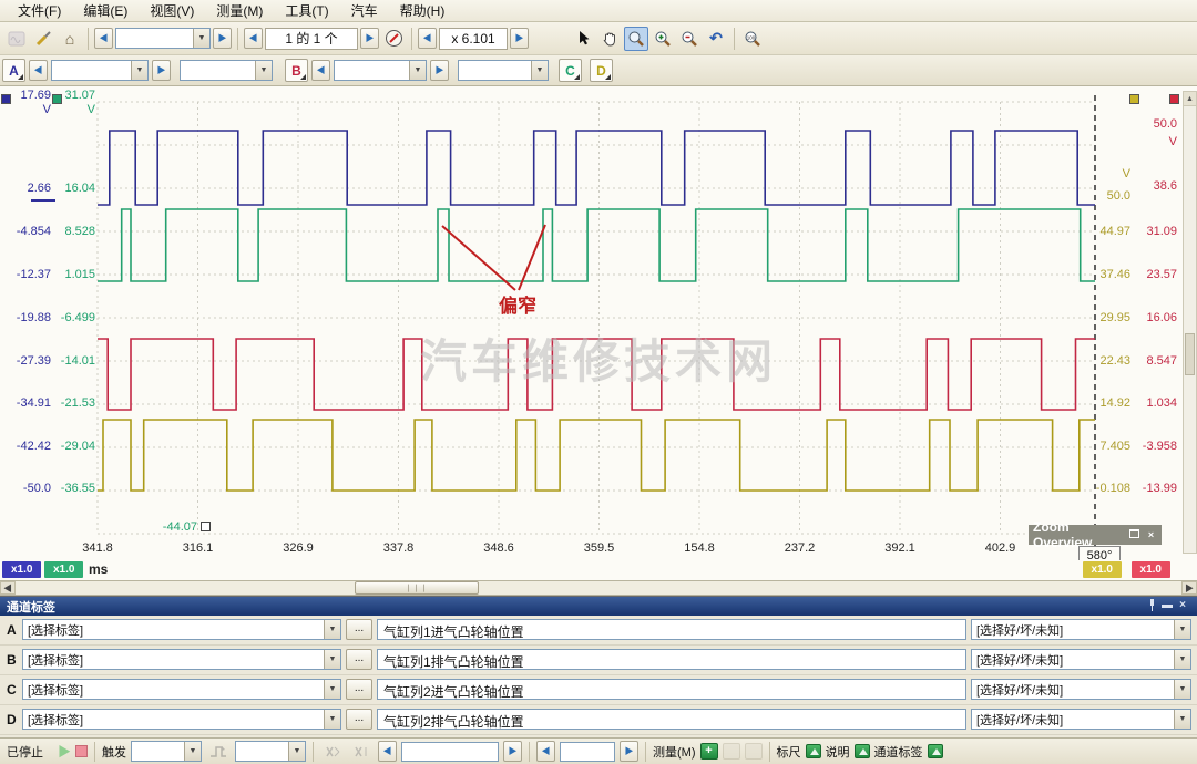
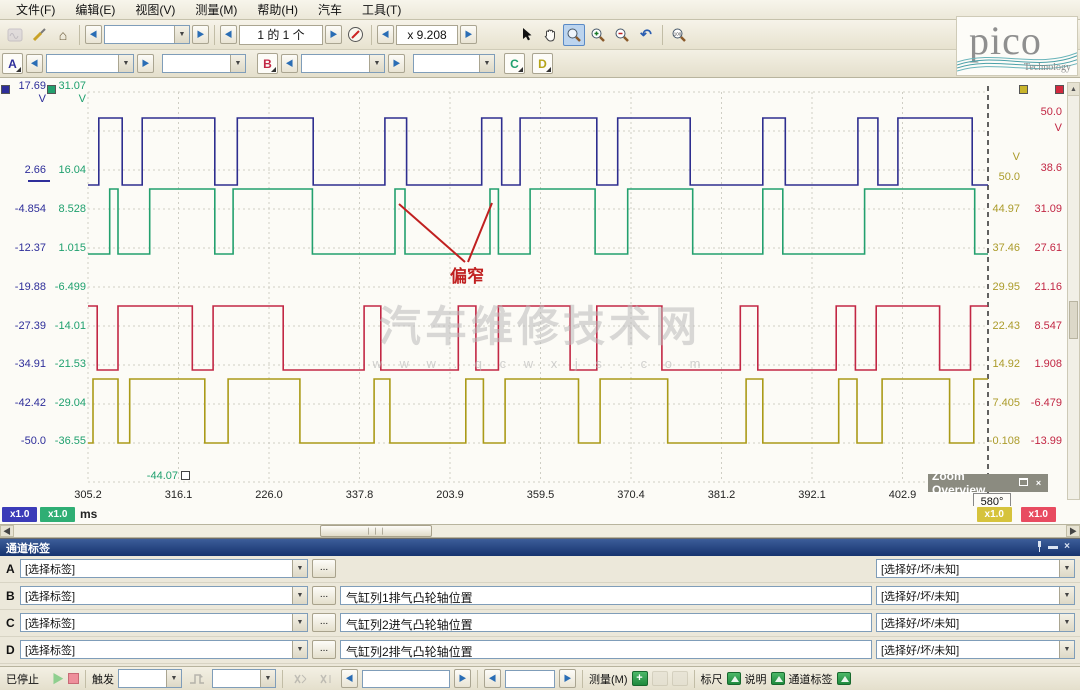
  文件(F)
  编辑(E)
  视图(V)
  测量(M)
- 工具(T)
+ 帮助(H)
  汽车
- 帮助(H)
+ 工具(T)
  ⌂
  ◀
  ▶
  ◀
  1 的 1 个
  ▶
  ◀
- x 6.101
+ x 9.208
  ▶
  ↶
  A
  ◀
  ▶
  B
  ◀
  ▶
  C
  D
+ pico
+ Technology
  偏窄
  汽车维修技术网
+ w w w . q c w x j s . c o m
  17.69
  V
  2.66
  -4.854
  -12.37
  -19.88
  -27.39
  -34.91
  -42.42
  -50.0
  31.07
  V
  16.04
  8.528
  1.015
  -6.499
  -14.01
  -21.53
  -29.04
  -36.55
  -44.07
  V
  50.0
  44.97
  37.46
  29.95
  22.43
  14.92
  7.405
  -0.108
  50.0
  V
  38.6
  31.09
- 23.57
+ 27.61
- 16.06
+ 21.16
  8.547
- 1.034
+ 1.908
- -3.958
+ -6.479
  -13.99
  Zoom Overview
  ×
  580°
- 341.8
+ 305.2
  316.1
- 326.9
+ 226.0
  337.8
- 348.6
+ 203.9
  359.5
- 154.8
+ 370.4
- 237.2
+ 381.2
  392.1
  402.9
  x1.0
  x1.0
  ms
  x1.0
  x1.0
  ◀
  ▶
  通道标签
  ▬
  ×
  A
  [选择标签]
  ...
- 气缸列1进气凸轮轴位置
  [选择好/坏/未知]
  B
  [选择标签]
  ...
  气缸列1排气凸轮轴位置
  [选择好/坏/未知]
  C
  [选择标签]
  ...
  气缸列2进气凸轮轴位置
  [选择好/坏/未知]
  D
  [选择标签]
  ...
  气缸列2排气凸轮轴位置
  [选择好/坏/未知]
  已停止
  ▶
  触发
  ◀
  ▶
  ◀
  ▶
  测量(M)
  +
  标尺
  说明
  通道标签
